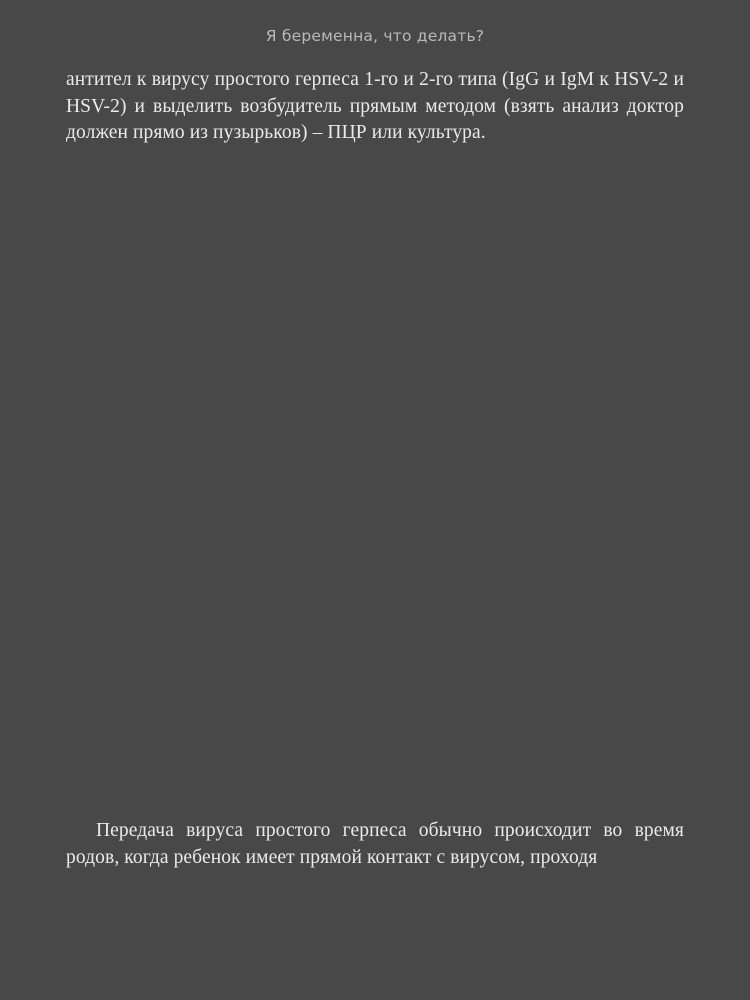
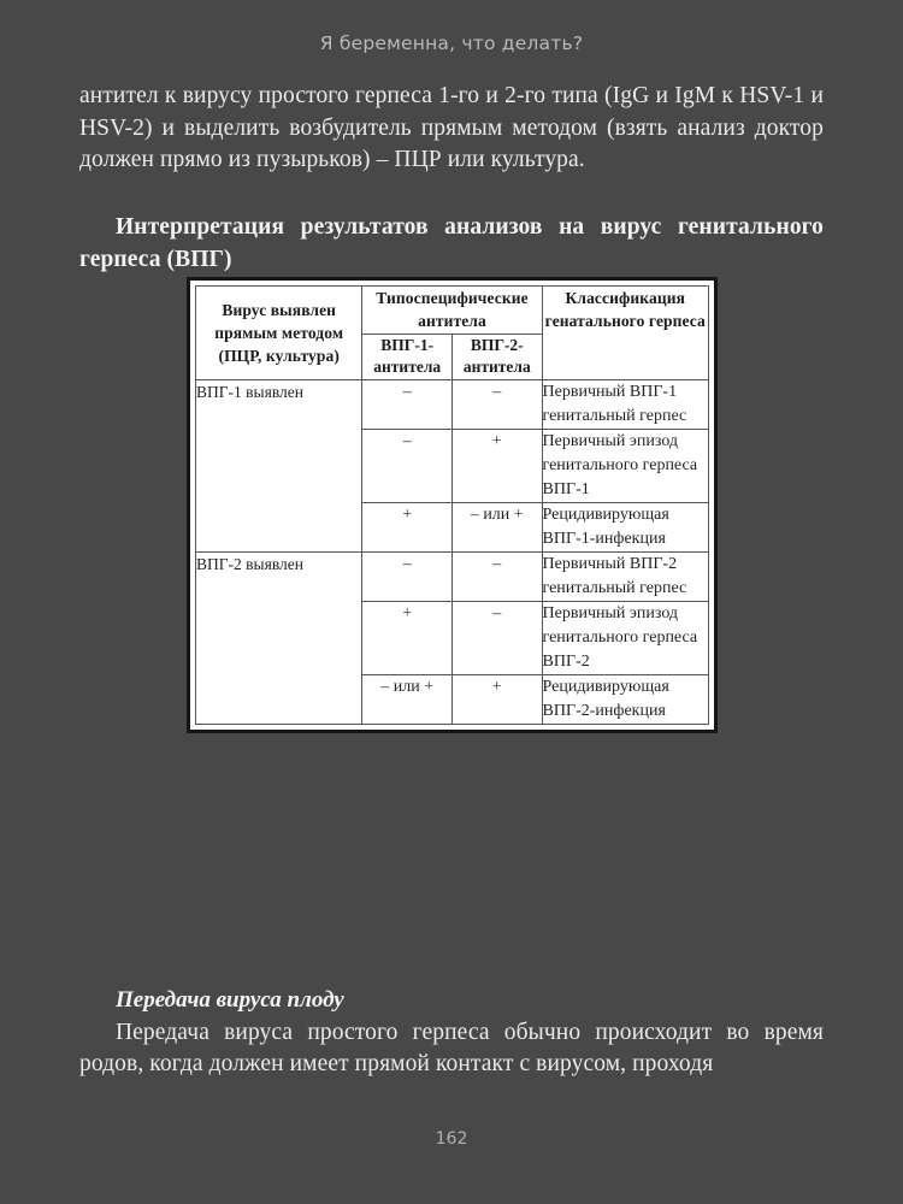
  Я беременна, что делать?
- антител к вирусу простого герпеса 1-го и 2-го типа (IgG и IgM к HSV-2 и HSV-2) и выделить возбудитель прямым методом (взять анализ доктор должен прямо из пузырьков) – ПЦР или культура.
+ антител к вирусу простого герпеса 1-го и 2-го типа (IgG и IgM к HSV-1 и HSV-2) и выделить возбудитель прямым методом (взять анализ доктор должен прямо из пузырьков) – ПЦР или культура.
+ Интерпретация результатов анализов на вирус генитального герпеса (ВПГ)
+ Вирус выявлен прямым методом (ПЦР, культура)	Типоспецифиче­ские антитела	Классификация генатального герпеса
+ ВПГ-1-антитела	ВПГ-2-антитела
+ ВПГ-1 выявлен	–	–	Первичный ВПГ-1 гениталь­ный герпес
+ –	+	Первичный эпи­зод генитального герпеса ВПГ-1
+ +	– или +	Рецидивирующая ВПГ-1-инфекция
+ ВПГ-2 выявлен	–	–	Первичный ВПГ-2 гениталь­ный герпес
+ +	–	Первичный эпи­зод генитального герпеса ВПГ-2
+ – или +	+	Рецидивирующая ВПГ-2-инфекция
+ Передача вируса плоду
- Передача вируса простого герпеса обычно происходит во время родов, когда ребенок имеет прямой контакт с вирусом, проходя
+ Передача вируса простого герпеса обычно происходит во время родов, когда должен имеет прямой контакт с вирусом, проходя
+ 162
